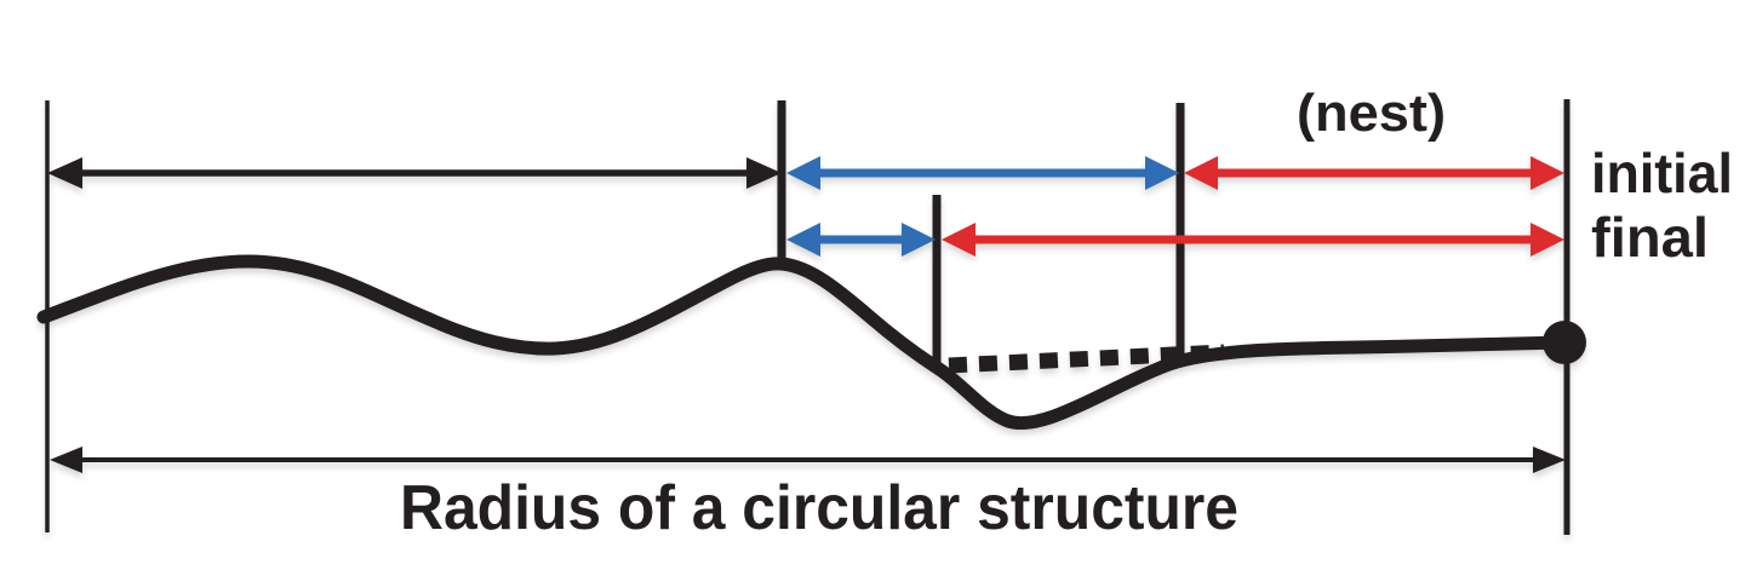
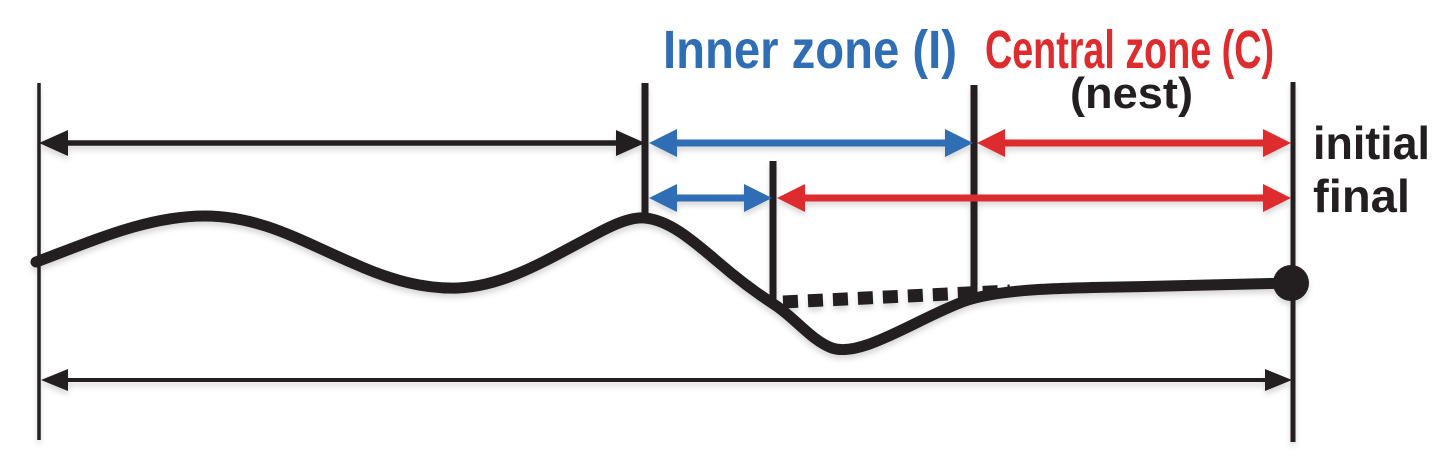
+ Inner zone (I)
+ Central zone (C)
  (nest)
  initial
  final
- Radius of a circular structure
